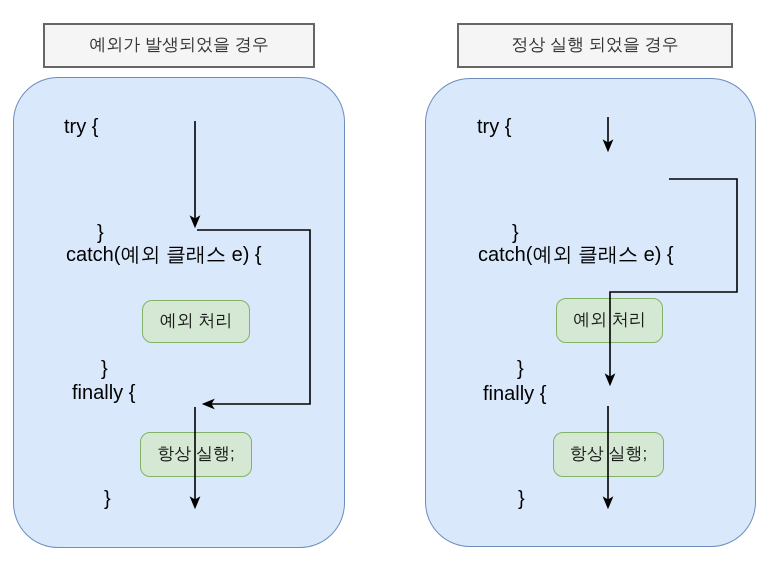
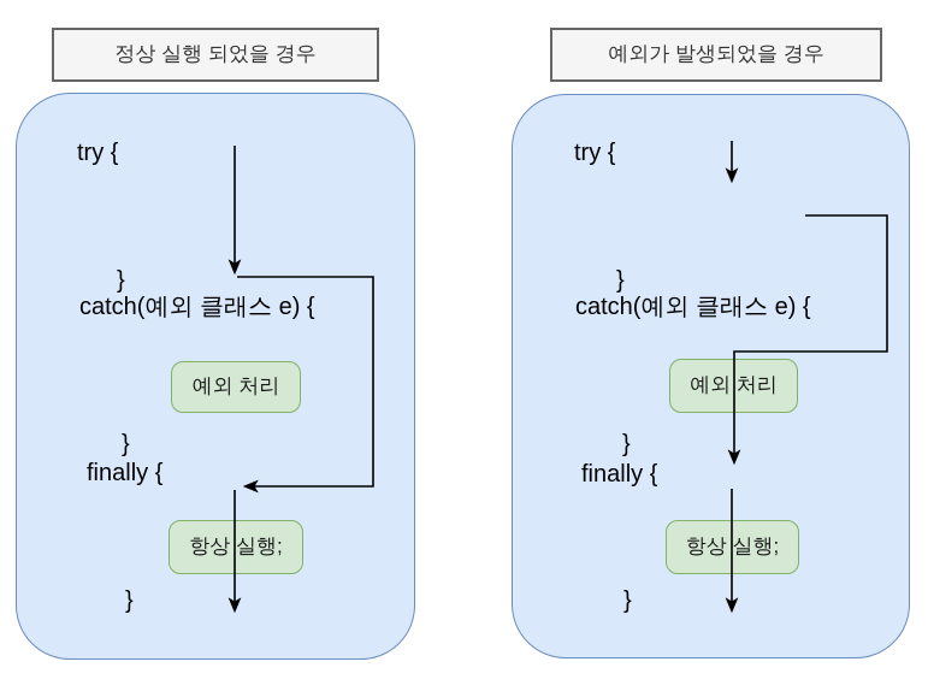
- 예외가 발생되었을 경우
+ 정상 실행 되었을 경우
  try {
  }
  catch(예외 클래스 e) {
  예외 처리
  }
  finally {
  항상 실행;
  }
- 정상 실행 되었을 경우
+ 예외가 발생되었을 경우
  try {
  }
  catch(예외 클래스 e) {
  예외 처리
  }
  finally {
  항상 실행;
  }
